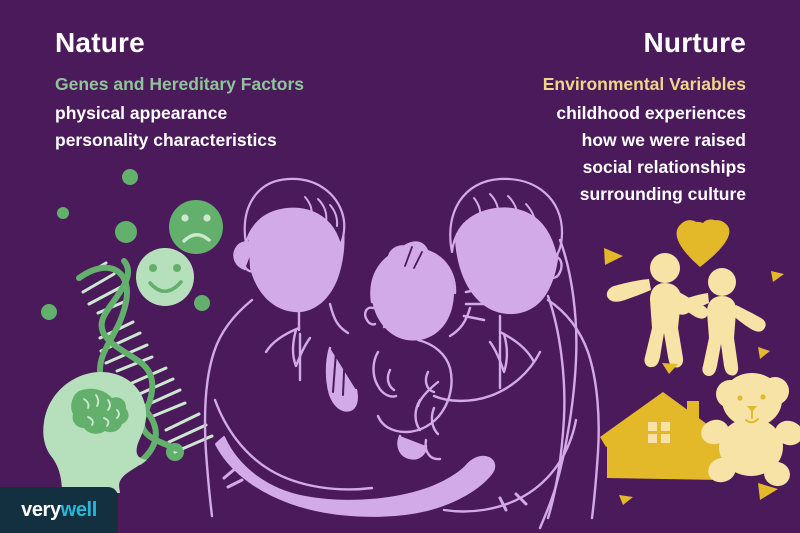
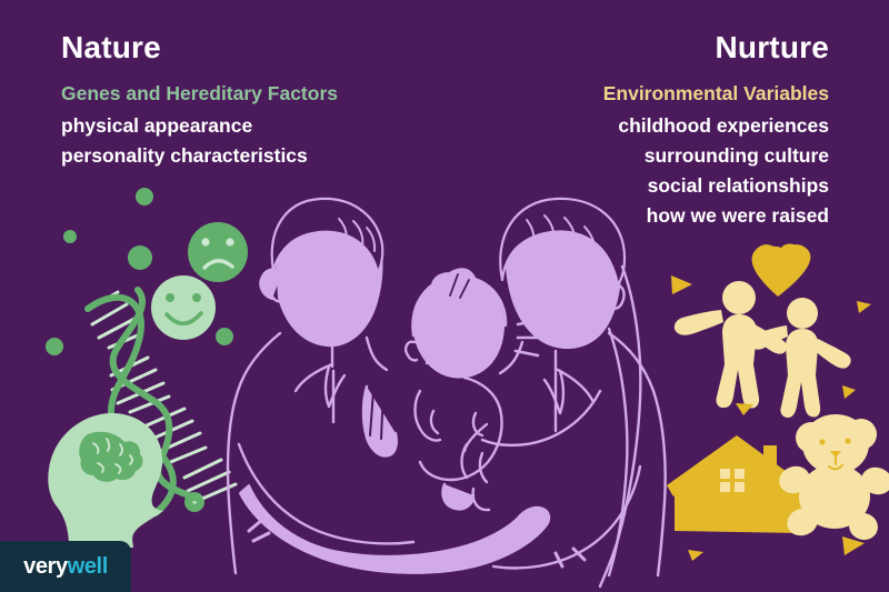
  Nature
  Genes and Hereditary Factors
  physical appearance
  personality characteristics
  Nurture
  Environmental Variables
  childhood experiences
- how we were raised
+ surrounding culture
  social relationships
- surrounding culture
+ how we were raised
  verywell
